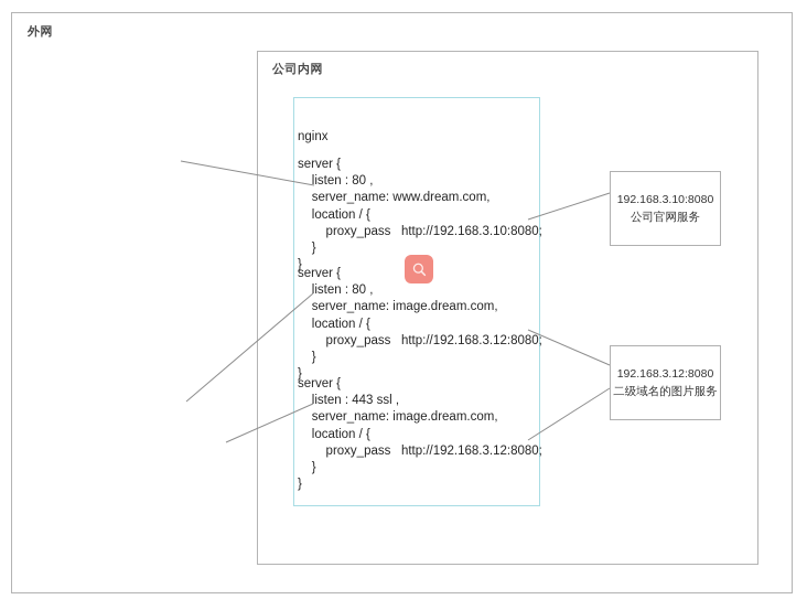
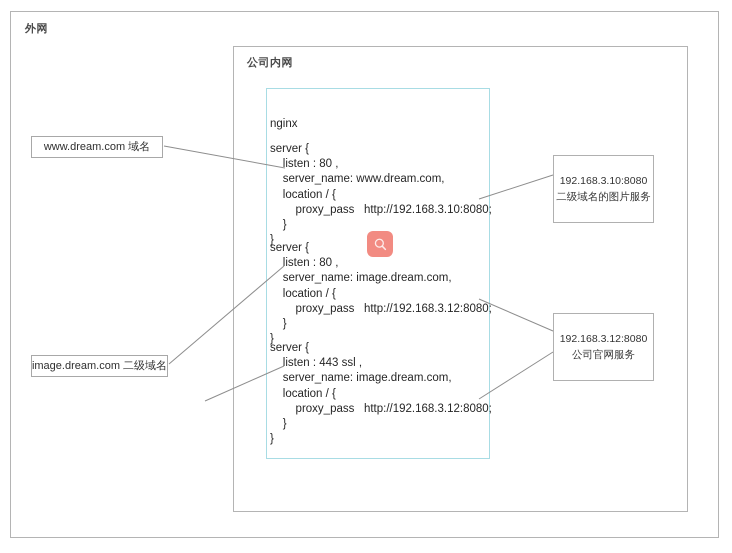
  外网
  公司内网
  nginx
  server {
  listen : 80 ,
  server_name: www.dream.com,
  location / {
  proxy_pass http://192.168.3.10:8080;
  }
  }
  server {
  listen : 80 ,
  server_name: image.dream.com,
  location / {
  proxy_pass http://192.168.3.12:8080;
  }
  }
  server {
  listen : 443 ssl ,
  server_name: image.dream.com,
  location / {
  proxy_pass http://192.168.3.12:8080;
  }
  }
+ www.dream.com 域名
+ image.dream.com 二级域名
  192.168.3.10:8080
- 公司官网服务
+ 二级域名的图片服务
  192.168.3.12:8080
- 二级域名的图片服务
+ 公司官网服务
